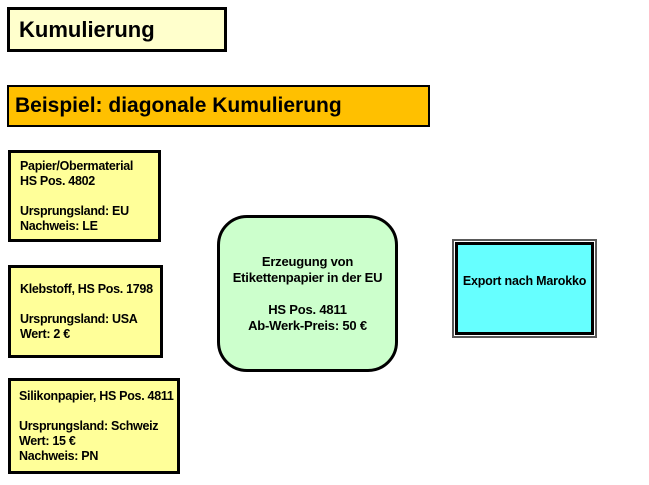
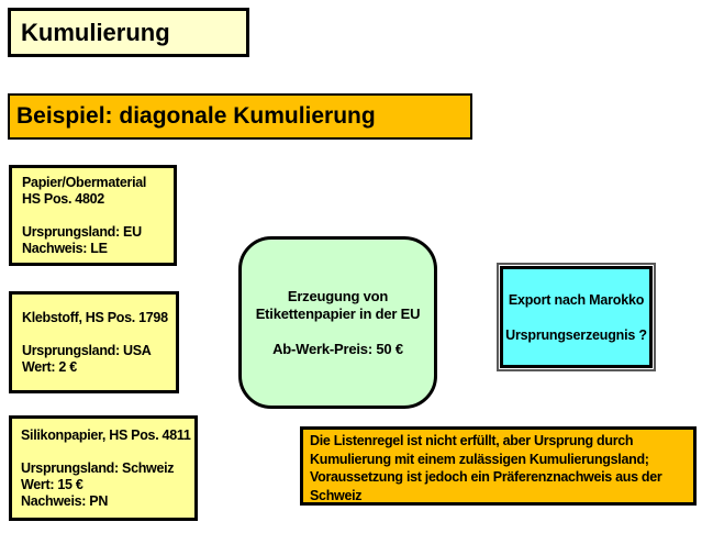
  Kumulierung
  Beispiel: diagonale Kumulierung
  Papier/Obermaterial
  HS Pos. 4802
  Ursprungsland: EU
  Nachweis: LE
  Klebstoff, HS Pos. 1798
  Ursprungsland: USA
  Wert: 2 €
  Silikonpapier, HS Pos. 4811
  Ursprungsland: Schweiz
  Wert: 15 €
  Nachweis: PN
  Erzeugung von
  Etikettenpapier in der EU
- HS Pos. 4811
  Ab-Werk-Preis: 50 €
  Export nach Marokko
+ Ursprungserzeugnis ?
+ Die Listenregel ist nicht erfüllt, aber Ursprung durch
+ Kumulierung mit einem zulässigen Kumulierungsland;
+ Voraussetzung ist jedoch ein Präferenznachweis aus der
+ Schweiz
